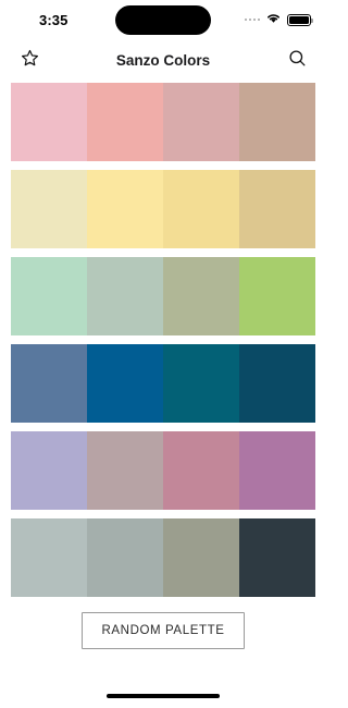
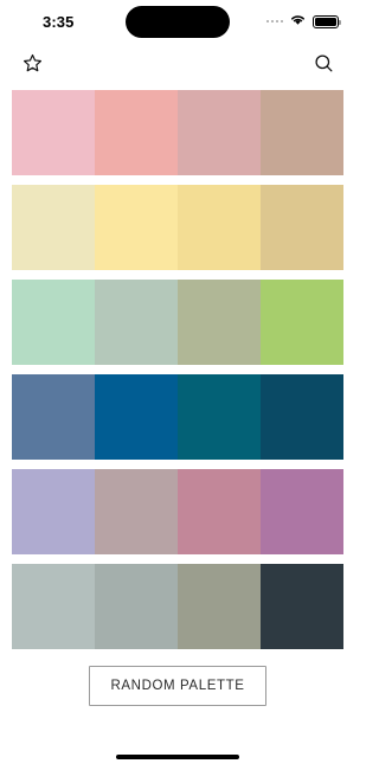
  3:35
- Sanzo Colors
  RANDOM PALETTE
